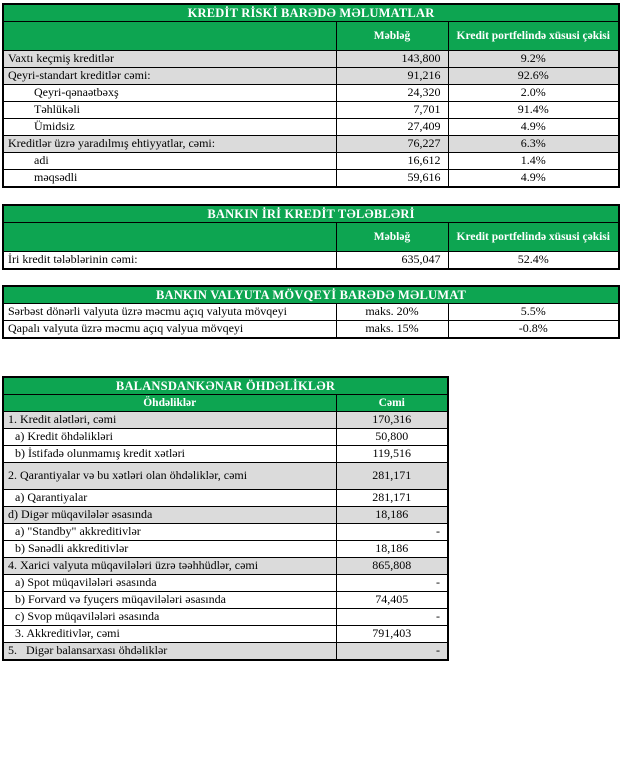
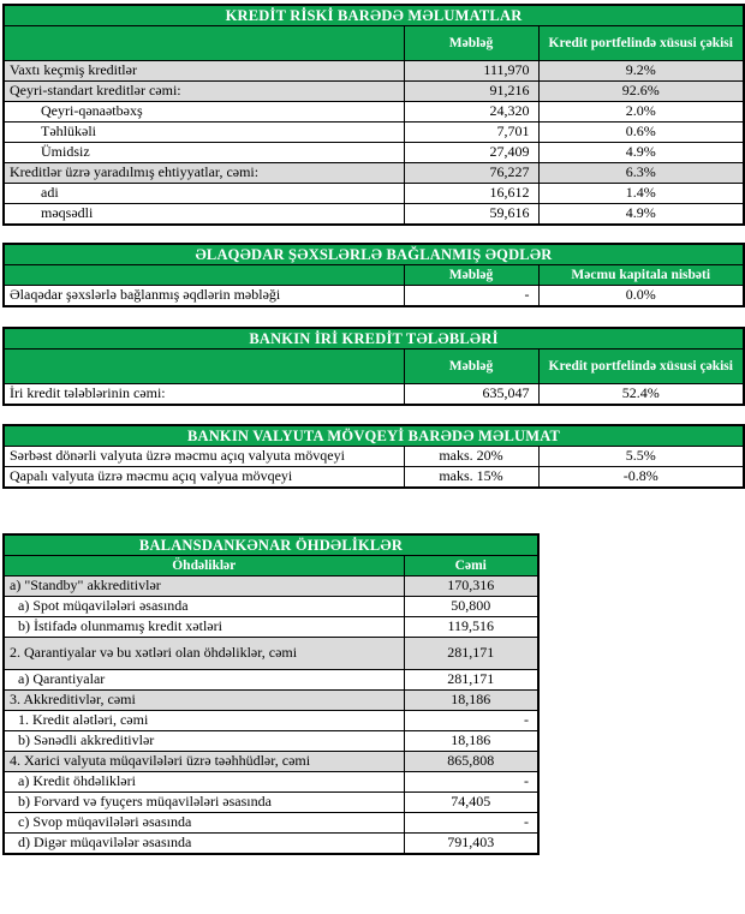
  KREDİT RİSKİ BARƏDƏ MƏLUMATLAR
  	Məbləğ	Kredit portfelində xüsusi çəkisi
- Vaxtı keçmiş kreditlər	143,800	9.2%
+ Vaxtı keçmiş kreditlər	111,970	9.2%
  Qeyri-standart kreditlər cəmi:	91,216	92.6%
  Qeyri-qənaətbəxş	24,320	2.0%
- Təhlükəli	7,701	91.4%
+ Təhlükəli	7,701	0.6%
  Ümidsiz	27,409	4.9%
  Kreditlər üzrə yaradılmış ehtiyyatlar, cəmi:	76,227	6.3%
  adi	16,612	1.4%
  məqsədli	59,616	4.9%
+ ƏLAQƏDAR ŞƏXSLƏRLƏ BAĞLANMIŞ ƏQDLƏR
+ 	Məbləğ	Məcmu kapitala nisbəti
+ Əlaqədar şəxslərlə bağlanmış əqdlərin məbləği	-	0.0%
  BANKIN İRİ KREDİT TƏLƏBLƏRİ
  	Məbləğ	Kredit portfelində xüsusi çəkisi
  İri kredit tələblərinin cəmi:	635,047	52.4%
  BANKIN VALYUTA MÖVQEYİ BARƏDƏ MƏLUMAT
  Sərbəst dönərli valyuta üzrə məcmu açıq valyuta mövqeyi	maks. 20%	5.5%
  Qapalı valyuta üzrə məcmu açıq valyua mövqeyi	maks. 15%	-0.8%
  BALANSDANKƏNAR ÖHDƏLİKLƏR
  Öhdəliklər	Cəmi
- 1. Kredit alətləri, cəmi	170,316
+ a) "Standby" akkreditivlər	170,316
- a) Kredit öhdəlikləri	50,800
+ a) Spot müqavilələri əsasında	50,800
  b) İstifadə olunmamış kredit xətləri	119,516
  2. Qarantiyalar və bu xətləri olan öhdəliklər, cəmi	281,171
  a) Qarantiyalar	281,171
- d) Digər müqavilələr əsasında	18,186
+ 3. Akkreditivlər, cəmi	18,186
- a) "Standby" akkreditivlər	-
+ 1. Kredit alətləri, cəmi	-
  b) Sənədli akkreditivlər	18,186
  4. Xarici valyuta müqavilələri üzrə təəhhüdlər, cəmi	865,808
- a) Spot müqavilələri əsasında	-
+ a) Kredit öhdəlikləri	-
  b) Forvard və fyuçers müqavilələri əsasında	74,405
  c) Svop müqavilələri əsasında	-
- 3. Akkreditivlər, cəmi	791,403
+ d) Digər müqavilələr əsasında	791,403
- 5. Digər balansarxası öhdəliklər	-
